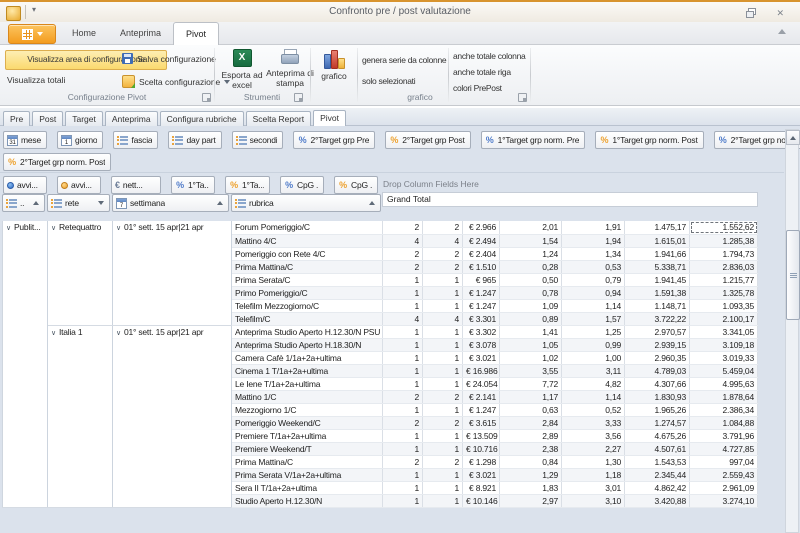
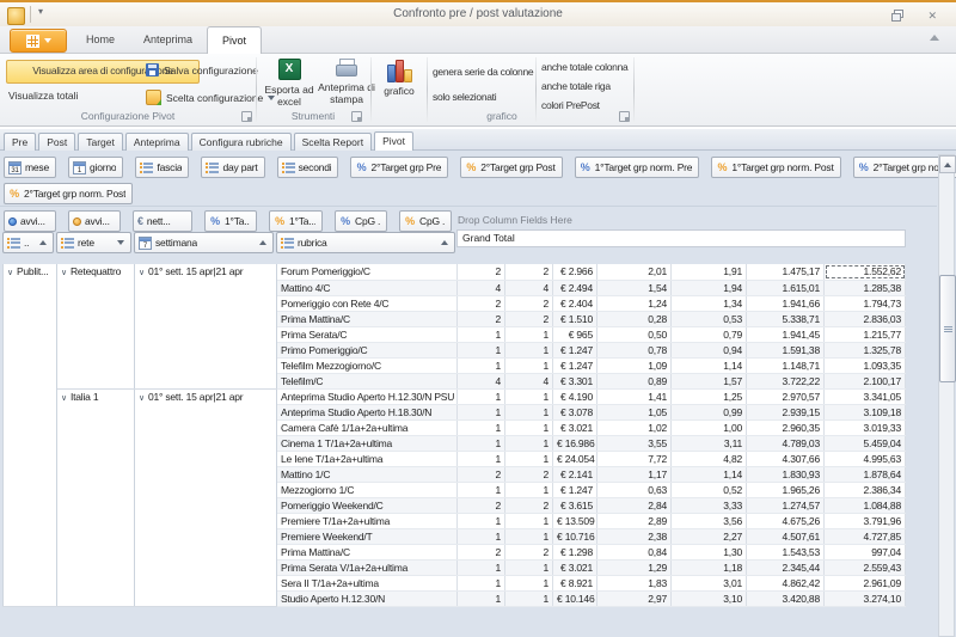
  Confronto pre / post valutazione
  Home
  Anteprima
  Pivot
  Visualizza area di configurone
  Visualizza totali
  Salva configurazion
  Scelta configurazioe
  Configurazione Pivot
  Esporta ad excel
  Anteprimai stampa
  Strumenti
  grafico
  genera serie da colonne
  solo selezionati
  anche totale colonna
  anche totale riga
  colori PrePost
  grafico
  Pre Post Target Anteprima Configura rubriche Scelta Report Pivot
  mese
  giorno
  fascia
  day part
  secondi
  %
  2°Target grp Pre
  %
  2°Target grp Post
  %
  1°Target grp norm. Pre
  %
  1°Target grp norm. Post
  %
  %
  2°Target grp norm. Post
  avvi...
  avvi...
  €
  nett...
  %
  1°Ta..
  %
  1°Ta...
  %
  %
  Drop Column Fields Here
  ..
  rete
  settimana
  rubrica
  Grand Total
  ∨ Publit...	∨ Retequattro	∨ 01° sett. 15 apr|21 apr	Forum Pomeriggio/C	2	2	€ 2.966	2,01	1,91	1.475,17	1.552,62
  Mattino 4/C	4	4	€ 2.494	1,54	1,94	1.615,01	1.285,38
  Pomeriggio con Rete 4/C	2	2	€ 2.404	1,24	1,34	1.941,66	1.794,73
  Prima Mattina/C	2	2	€ 1.510	0,28	0,53	5.338,71	2.836,03
  Prima Serata/C	1	1	€ 965	0,50	0,79	1.941,45	1.215,77
  Primo Pomeriggio/C	1	1	€ 1.247	0,78	0,94	1.591,38	1.325,78
  Telefilm Mezzogiorno/C	1	1	€ 1.247	1,09	1,14	1.148,71	1.093,35
  Telefilm/C	4	4	€ 3.301	0,89	1,57	3.722,22	2.100,17
- ∨ Italia 1	∨ 01° sett. 15 apr|21 apr	Anteprima Studio Aperto H.12.30/N PSU	1	1	€ 3.302	1,41	1,25	2.970,57	3.341,05
+ ∨ Italia 1	∨ 01° sett. 15 apr|21 apr	Anteprima Studio Aperto H.12.30/N PSU	1	1	€ 4.190	1,41	1,25	2.970,57	3.341,05
  Anteprima Studio Aperto H.18.30/N	1	1	€ 3.078	1,05	0,99	2.939,15	3.109,18
  Camera Cafè 1/1a+2a+ultima	1	1	€ 3.021	1,02	1,00	2.960,35	3.019,33
  Cinema 1 T/1a+2a+ultima	1	1	€ 16.986	3,55	3,11	4.789,03	5.459,04
  Le Iene T/1a+2a+ultima	1	1	€ 24.054	7,72	4,82	4.307,66	4.995,63
  Mattino 1/C	2	2	€ 2.141	1,17	1,14	1.830,93	1.878,64
  Mezzogiorno 1/C	1	1	€ 1.247	0,63	0,52	1.965,26	2.386,34
  Pomeriggio Weekend/C	2	2	€ 3.615	2,84	3,33	1.274,57	1.084,88
  Premiere T/1a+2a+ultima	1	1	€ 13.509	2,89	3,56	4.675,26	3.791,96
  Premiere Weekend/T	1	1	€ 10.716	2,38	2,27	4.507,61	4.727,85
  Prima Mattina/C	2	2	€ 1.298	0,84	1,30	1.543,53	997,04
  Prima Serata V/1a+2a+ultima	1	1	€ 3.021	1,29	1,18	2.345,44	2.559,43
  Sera II T/1a+2a+ultima	1	1	€ 8.921	1,83	3,01	4.862,42	2.961,09
  Studio Aperto H.12.30/N	1	1	€ 10.146	2,97	3,10	3.420,88	3.274,10
